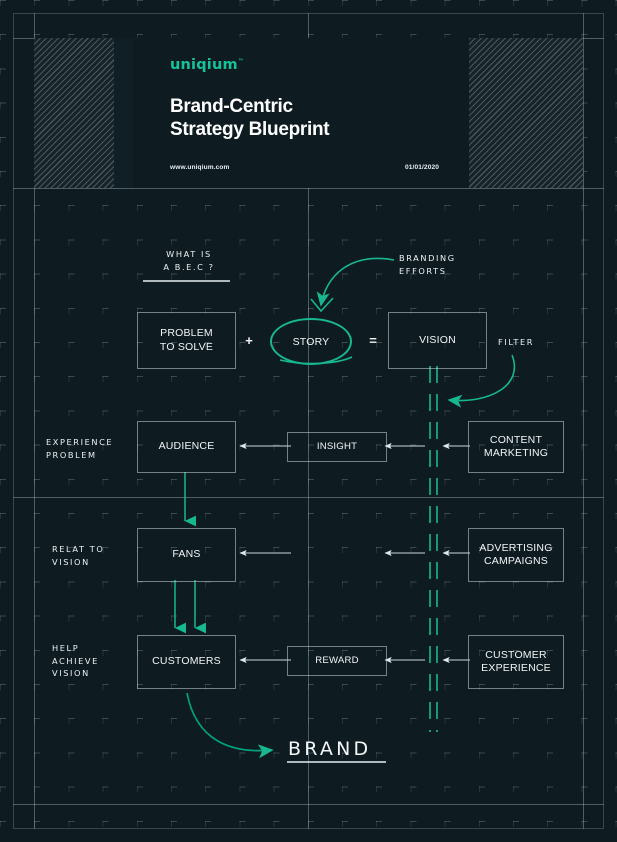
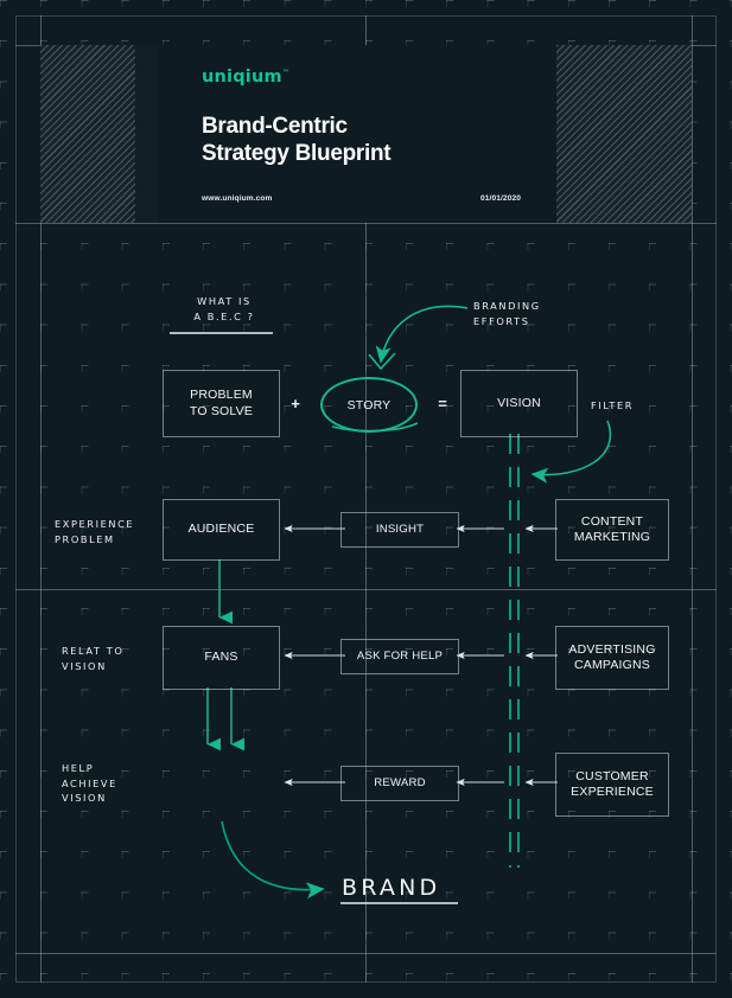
  uniqium
  Brand-Centric
  Strategy Blueprint
  WHAT IS
  A B.E.C ?
  BRANDING
  EFFORTS
  FILTER
  PROBLEM
  TO SOLVE
  +
  STORY
  =
  VISION
  EXPERIENCE
  PROBLEM
  AUDIENCE
  INSIGHT
  CONTENT
  MARKETING
  RELAT TO
  VISION
  FANS
+ ASK FOR HELP
  ADVERTISING
  CAMPAIGNS
  HELP
  ACHIEVE
  VISION
- CUSTOMERS
  REWARD
  CUSTOMER
  EXPERIENCE
  BRAND
